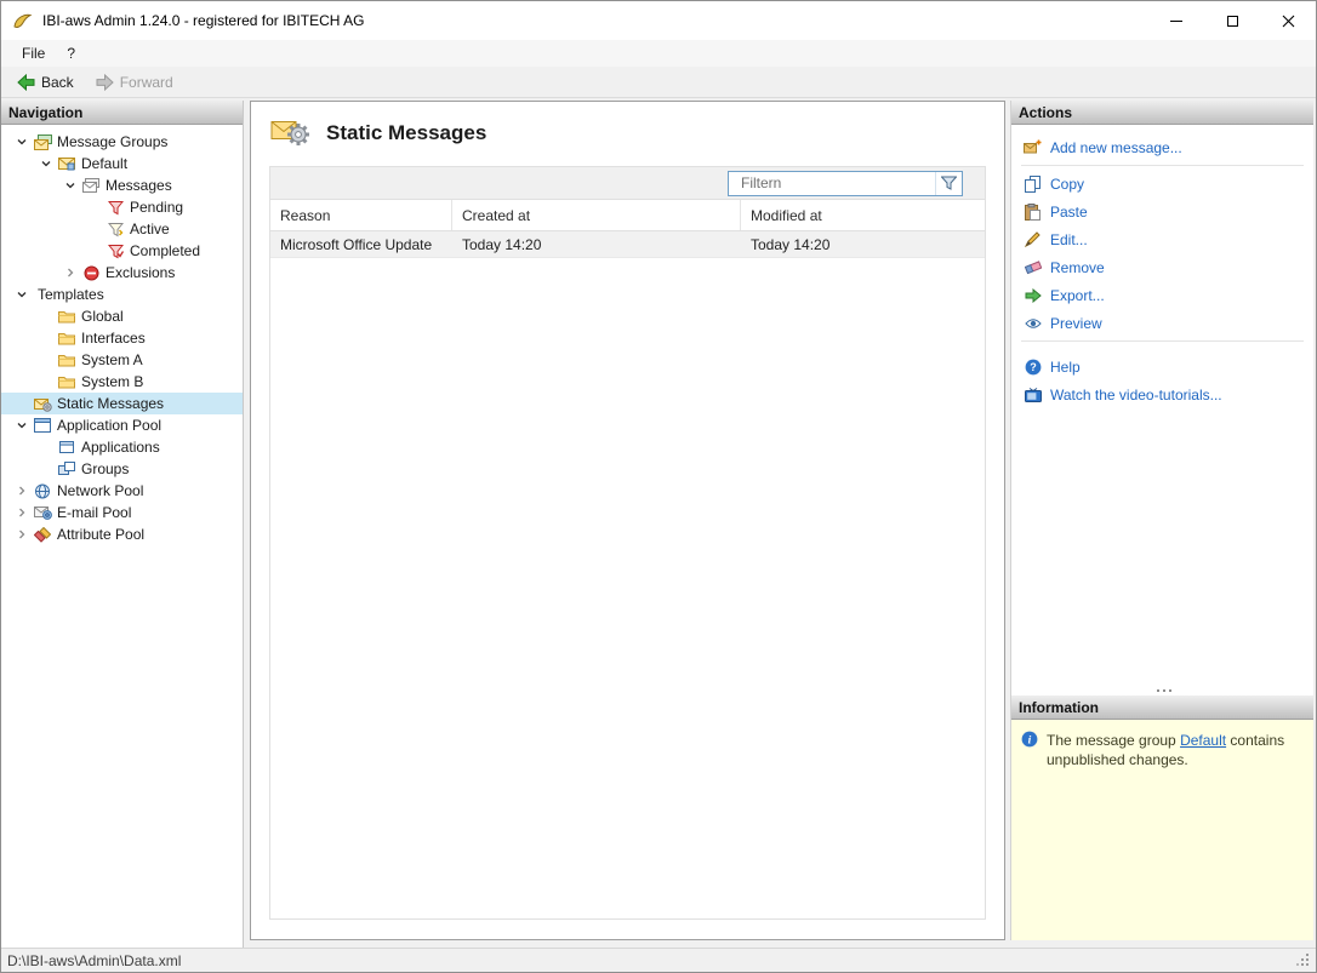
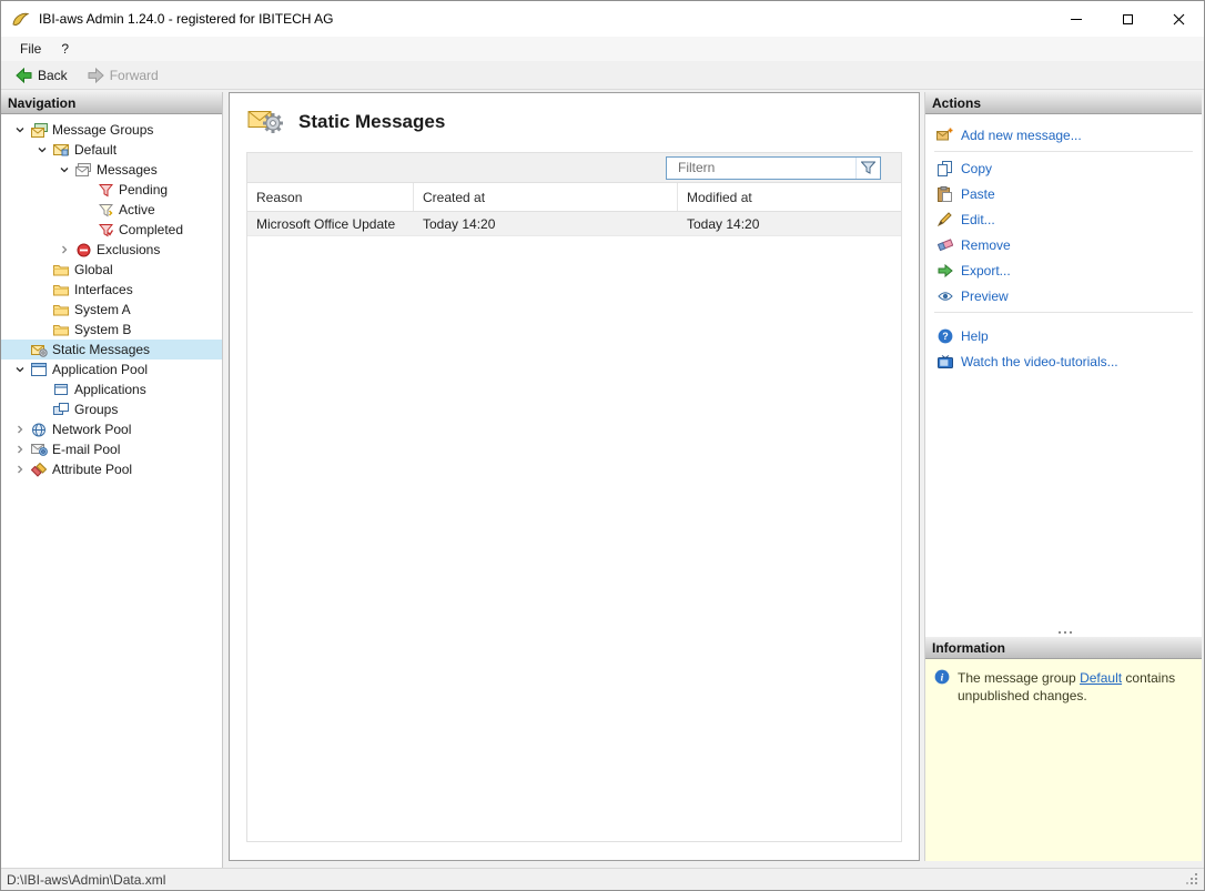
  IBI-aws Admin 1.24.0 - registered for IBITECH AG
  File
  ?
  Back
  Forward
  Navigation
  Message Groups
  Default
  Messages
  Pending
  Active
  Completed
  Exclusions
- Templates
  Global
  Interfaces
  System A
  System B
  Static Messages
  Application Pool
  Applications
  Groups
  Network Pool
  E-mail Pool
  Attribute Pool
  Static Messages
  Filtern
  Reason
  Created at
  Modified at
  Microsoft Office Update
  Today 14:20
  Today 14:20
  Actions
  Add new message...
  Copy
  Paste
  Edit...
  Remove
  Export...
  Preview
  ?
  Help
  Watch the video-tutorials...
  Information
  i
  The message group Default contains unpublished changes.
  D:\IBI-aws\Admin\Data.xml
